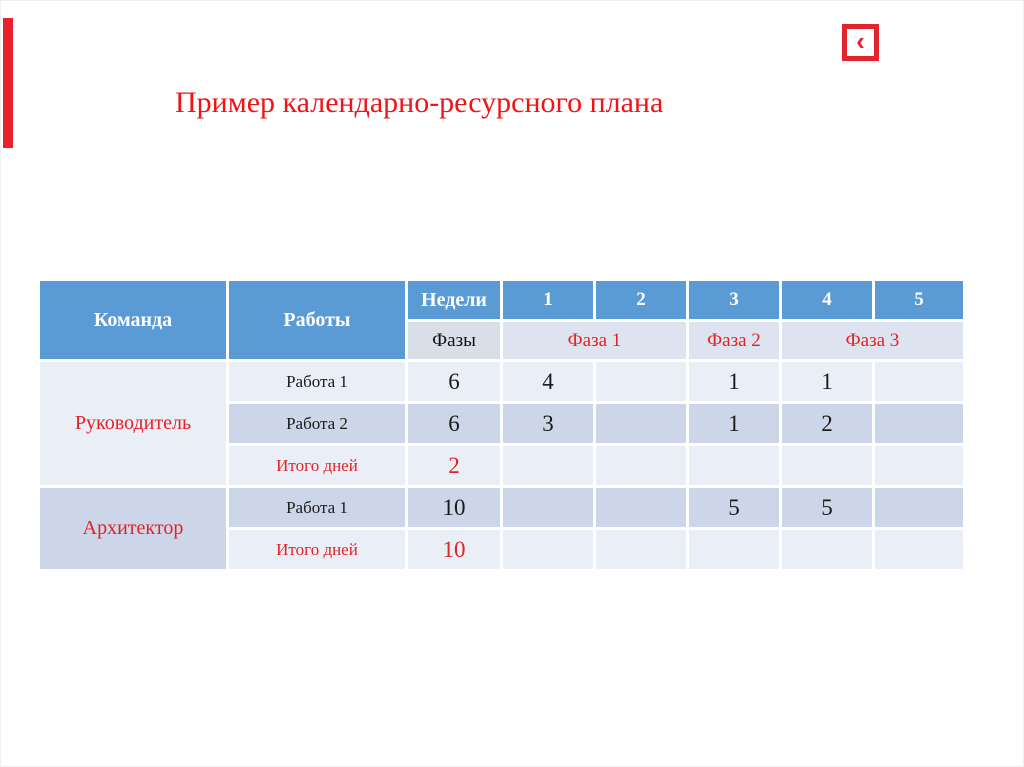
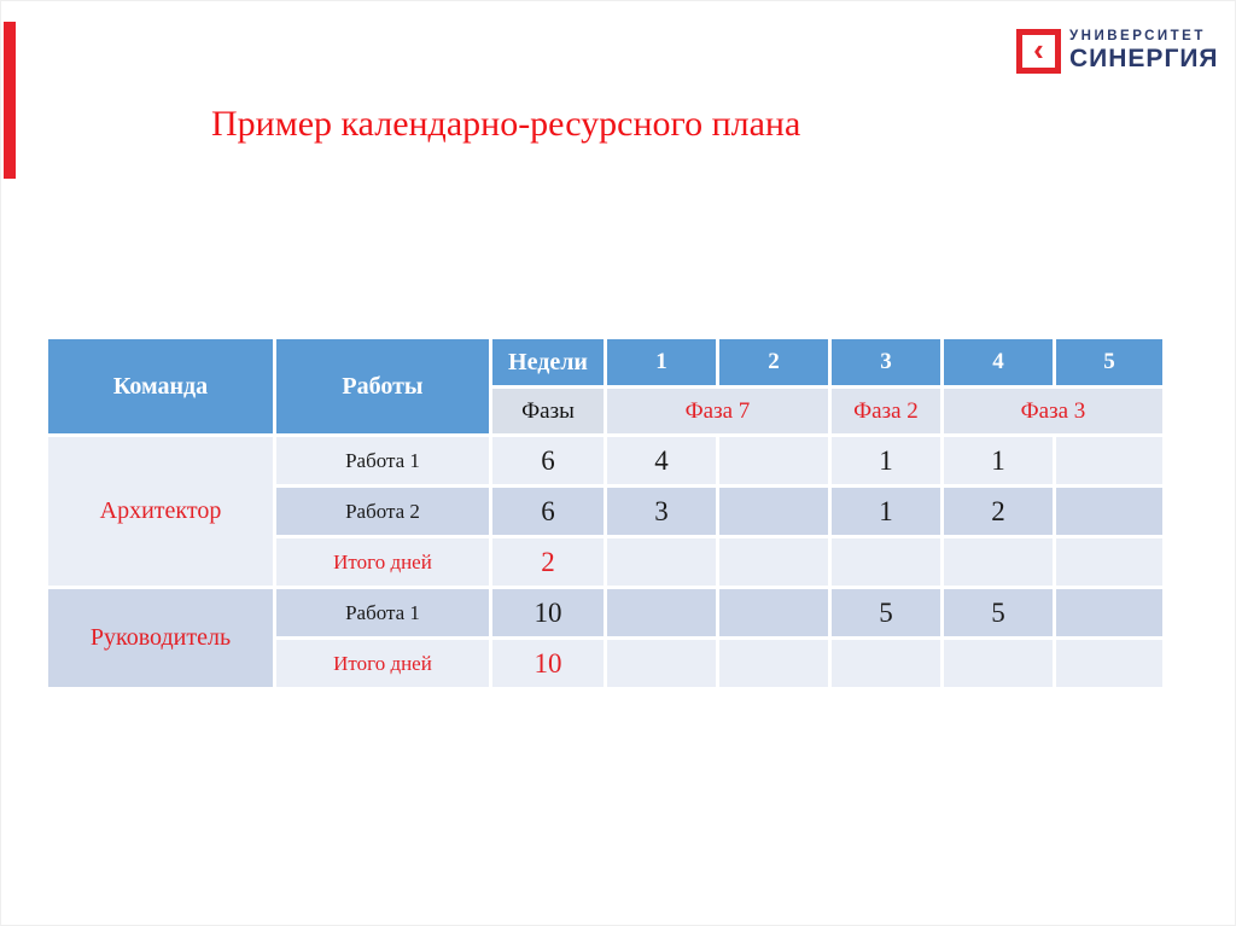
  ‹
+ УНИВЕРСИТЕТ
+ СИНЕРГИЯ
  Пример календарно-ресурсного плана
  Команда	Работы	Недели	1	2	3	4	5
- Фазы	Фаза 1	Фаза 2	Фаза 3
+ Фазы	Фаза 7	Фаза 2	Фаза 3
- Руководитель	Работа 1	6	4		1	1
+ Архитектор	Работа 1	6	4		1	1
  Работа 2	6	3		1	2
  Итого дней	2
- Архитектор	Работа 1	10			5	5
+ Руководитель	Работа 1	10			5	5
  Итого дней	10
